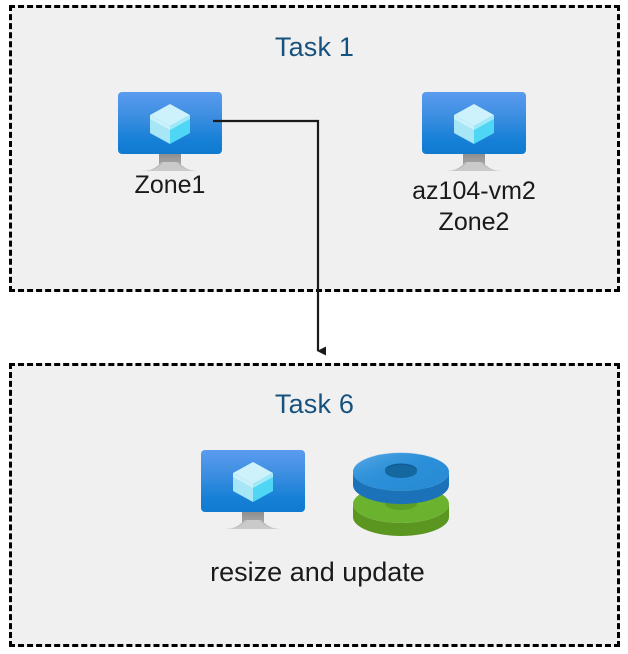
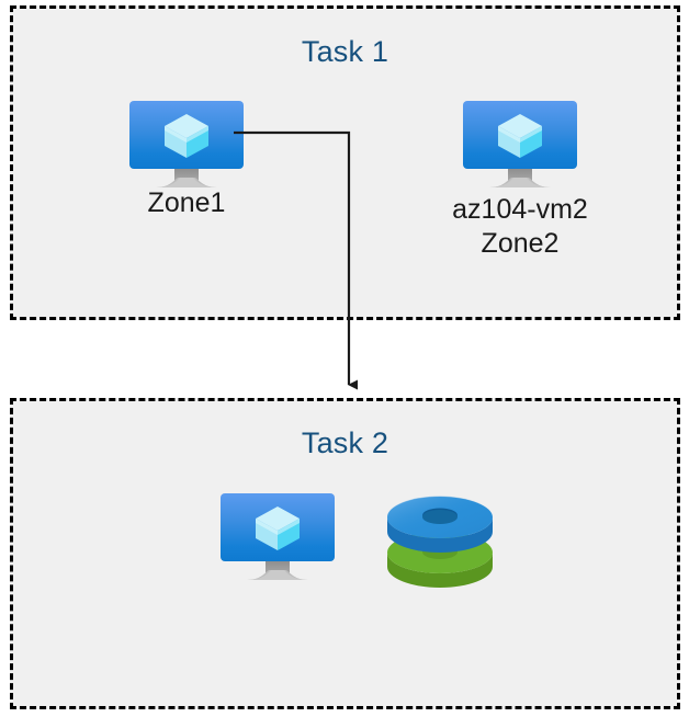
  Task 1
  Zone1
  az104-vm2
  Zone2
- Task 6
+ Task 2
- resize and update
